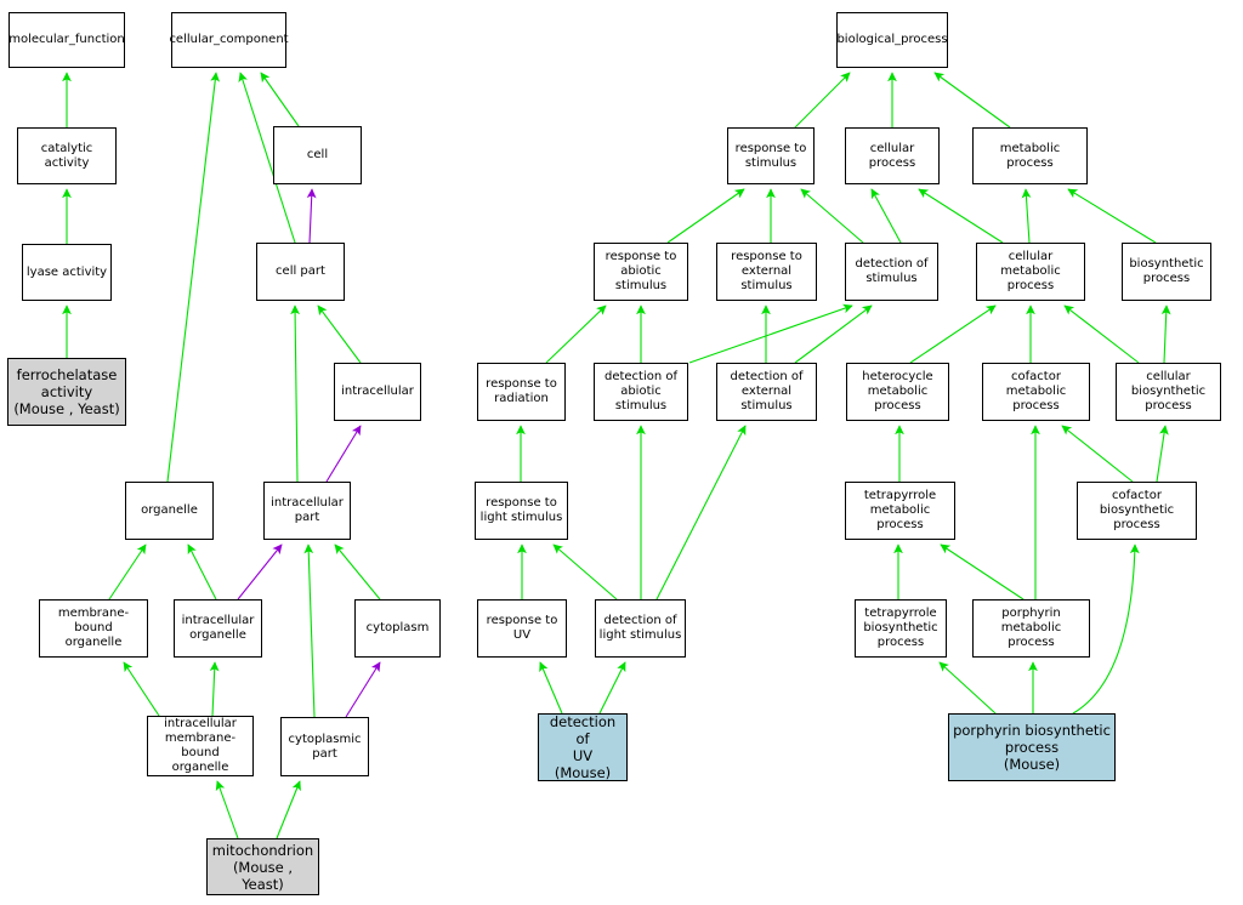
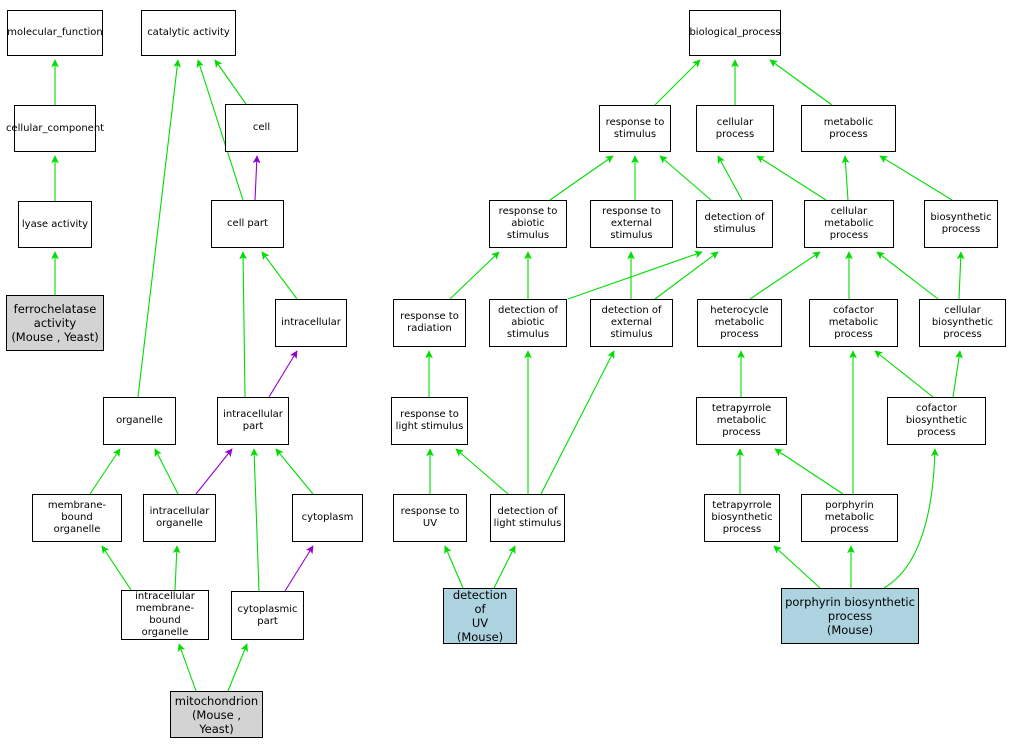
  molecular_function
- catalytic activity
+ cellular_component
  lyase activity
  ferrochelatase
  activity
  (Mouse , Yeast)
- cellular_component
+ catalytic activity
  cell
  cell part
  intracellular
  organelle
  intracellular
  part
  membrane-bound
  organelle
  intracellular
  organelle
  cytoplasm
  intracellular
  membrane-bound
  organelle
  cytoplasmic
  part
  mitochondrion
  (Mouse , Yeast)
  biological_process
  response to
  stimulus
  cellular process
  metabolic process
  response to
  abiotic stimulus
  response to
  external stimulus
  detection of
  stimulus
  cellular metabolic
  process
  biosynthetic
  process
  response to
  radiation
  detection of
  abiotic stimulus
  detection of
  external stimulus
  heterocycle
  metabolic process
  cofactor metabolic
  process
  cellular biosynthetic
  process
  response to
  light stimulus
  tetrapyrrole
  metabolic process
  cofactor biosynthetic
  process
  response to
  UV
  detection of
  light stimulus
  tetrapyrrole
  biosynthetic
  process
  porphyrin metabolic
  process
  detection of
  UV
  (Mouse)
  porphyrin biosynthetic
  process
  (Mouse)
